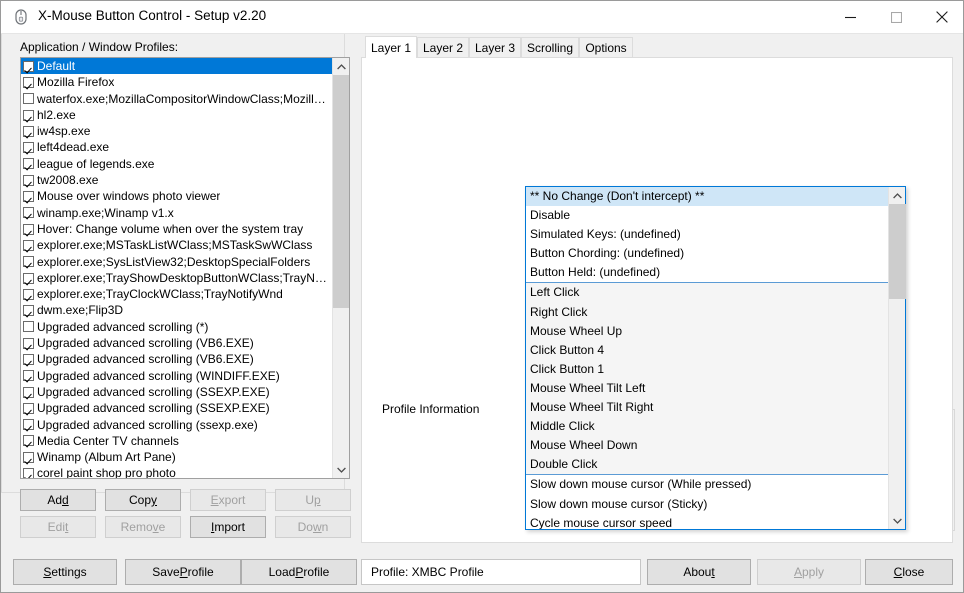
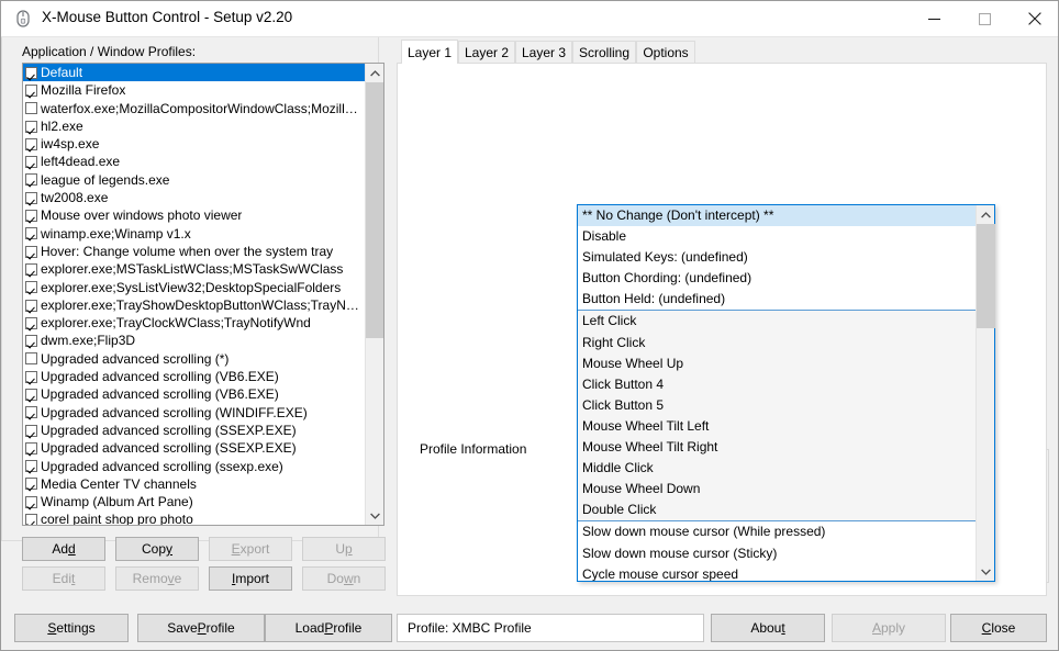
  X-Mouse Button Control - Setup v2.20
  Application / Window Profiles:
  Default
  Mozilla Firefox
  waterfox.exe;MozillaCompositorWindowClass;MozillaW
  hl2.exe
  iw4sp.exe
  left4dead.exe
  league of legends.exe
  tw2008.exe
  Mouse over windows photo viewer
  winamp.exe;Winamp v1.x
  Hover: Change volume when over the system tray
  explorer.exe;MSTaskListWClass;MSTaskSwWClass
  explorer.exe;SysListView32;DesktopSpecialFolders
  explorer.exe;TrayShowDesktopButtonWClass;TrayNotif
  explorer.exe;TrayClockWClass;TrayNotifyWnd
  dwm.exe;Flip3D
  Upgraded advanced scrolling (*)
  Upgraded advanced scrolling (VB6.EXE)
  Upgraded advanced scrolling (VB6.EXE)
  Upgraded advanced scrolling (WINDIFF.EXE)
  Upgraded advanced scrolling (SSEXP.EXE)
  Upgraded advanced scrolling (SSEXP.EXE)
  Upgraded advanced scrolling (ssexp.exe)
  Media Center TV channels
  Winamp (Album Art Pane)
  corel paint shop pro photo
  Ad
  d
  Cop
  y
  E
  xport
  U
  p
  Edi
  t
  Remo
  v
  e
  I
  mport
  Do
  w
  n
  Layer 1
  Layer 2
  Layer 3
  Scrolling
  Options
  Profile Information
  ** No Change (Don't intercept) **
  Disable
  Simulated Keys: (undefined)
  Button Chording: (undefined)
  Button Held: (undefined)
  Left Click
  Right Click
  Mouse Wheel Up
  Click Button 4
- Click Button 1
+ Click Button 5
  Mouse Wheel Tilt Left
  Mouse Wheel Tilt Right
  Middle Click
  Mouse Wheel Down
  Double Click
  Slow down mouse cursor (While pressed)
  Slow down mouse cursor (Sticky)
  Cycle mouse cursor speed
  S
  ettings
  Save
  P
  rofile
  Load
  P
  rofile
  Abou
  t
  A
  pply
  C
  lose
  Profile: XMBC Profile
